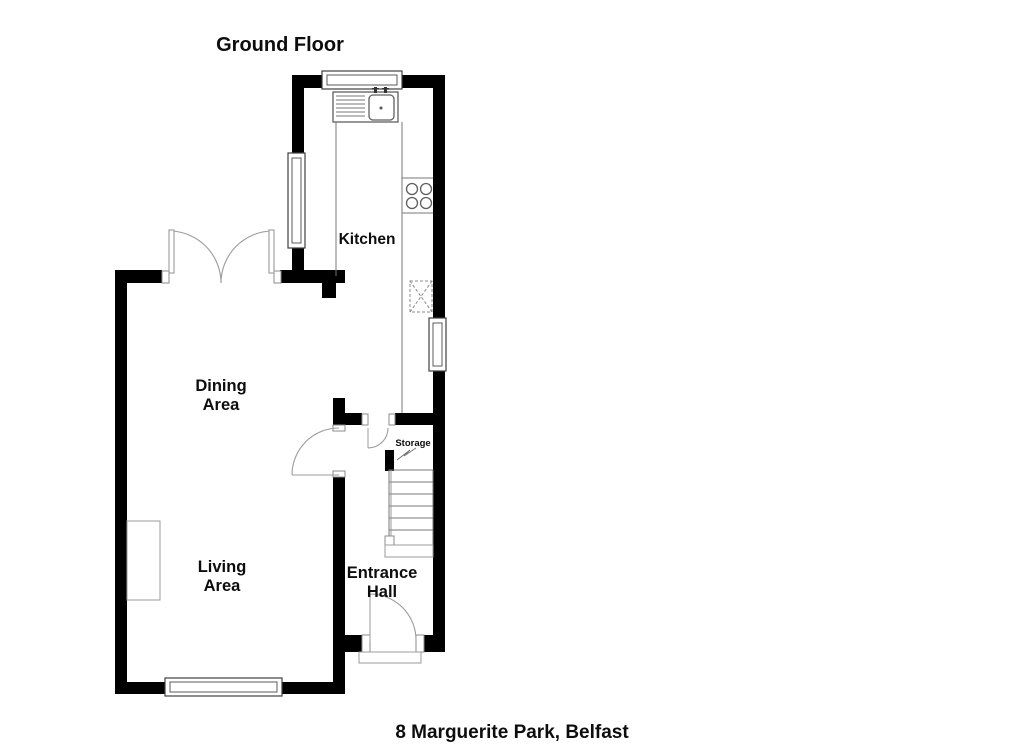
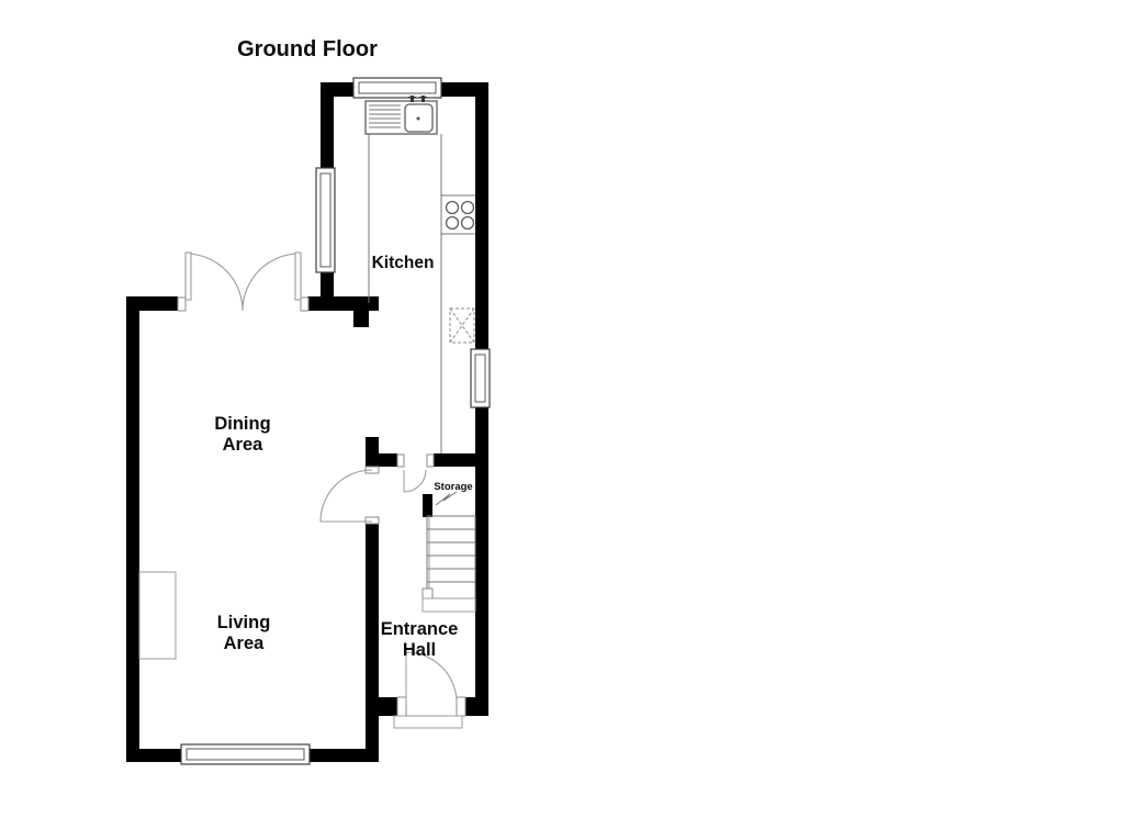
  Ground Floor
  Kitchen
  Dining
  Area
  Living
  Area
  Entrance
  Hall
  Storage
- 8 Marguerite Park, Belfast
